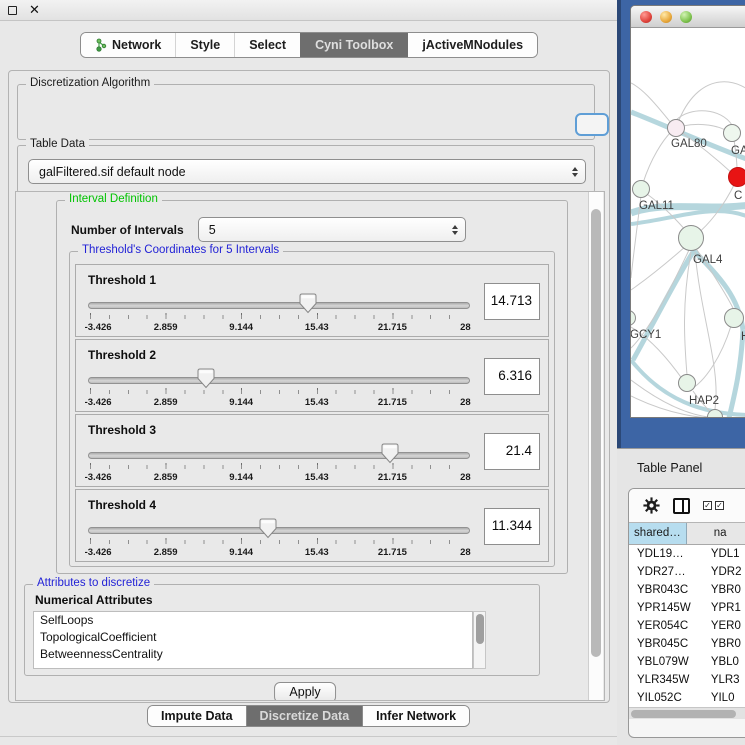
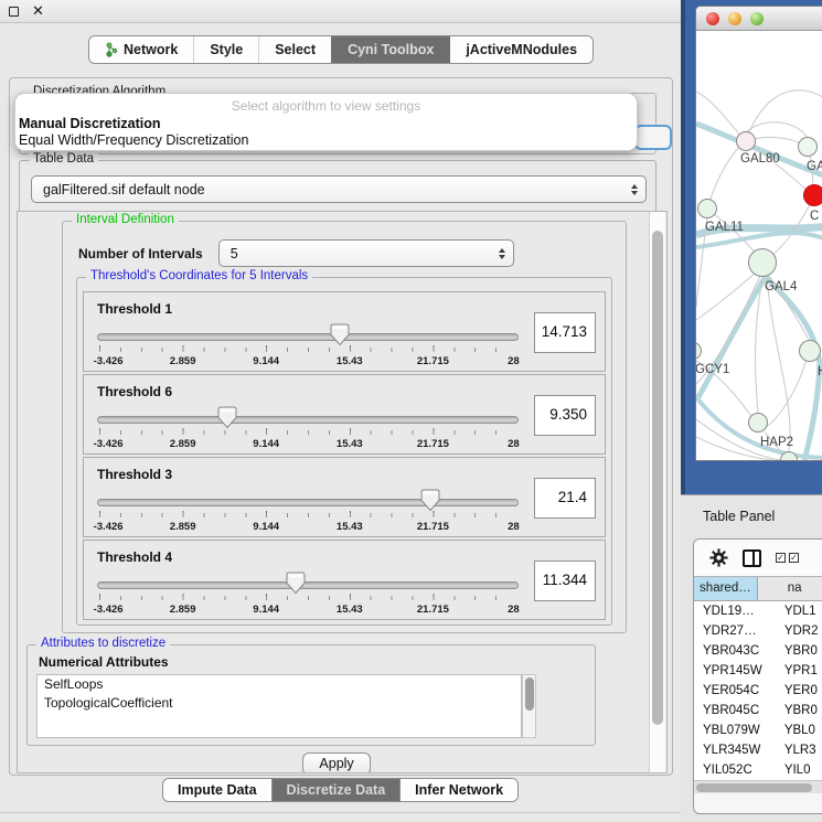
  ✕
  Network
  Style
  Select
  Cyni Toolbox
  jActiveMNodules
  Discretization Algorithm
  Table Data
  galFiltered.sif default node
  Interval Definition
  Number of Intervals
  5
  Threshold's Coordinates for 5 Intervals
  Threshold 1
  -3.426
  2.859
  9.144
  15.43
  21.715
  28
  14.713
- Threshold 2
+ Threshold 6
  -3.426
  2.859
  9.144
  15.43
  21.715
  28
- 6.316
+ 9.350
  Threshold 3
  -3.426
  2.859
  9.144
  15.43
  21.715
  28
  21.4
  Threshold 4
  -3.426
  2.859
  9.144
  15.43
  21.715
  28
  11.344
  Attributes to discretize
  Numerical Attributes
  SelfLoops
  TopologicalCoefficient
- BetweennessCentrality
  Apply
+ Select algorithm to view settings
+ Manual Discretization
+ Equal Width/Frequency Discretization
  Impute Data
  Discretize Data
  Infer Network
  GAL80
  GA
  C
  GAL11
  GAL4
  GCY1
  HAP2
  Table Panel
  ✓
  ✓
  shared…
  na
  YDL19…
  YDL1
  YDR27…
  YDR2
  YBR043C
  YBR0
  YPR145W
  YPR1
  YER054C
  YER0
  YBR045C
  YBR0
  YBL079W
  YBL0
  YLR345W
  YLR3
  YIL052C
  YIL0
